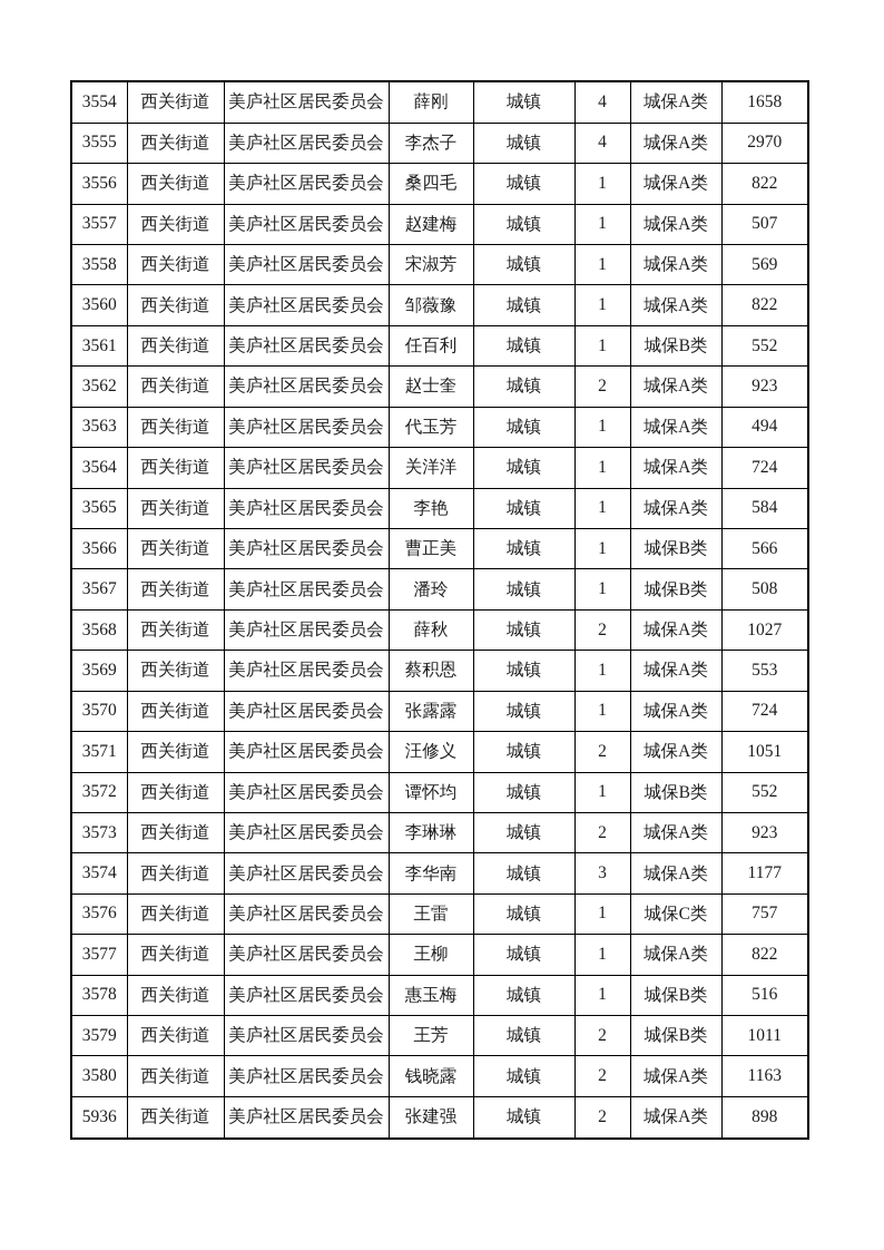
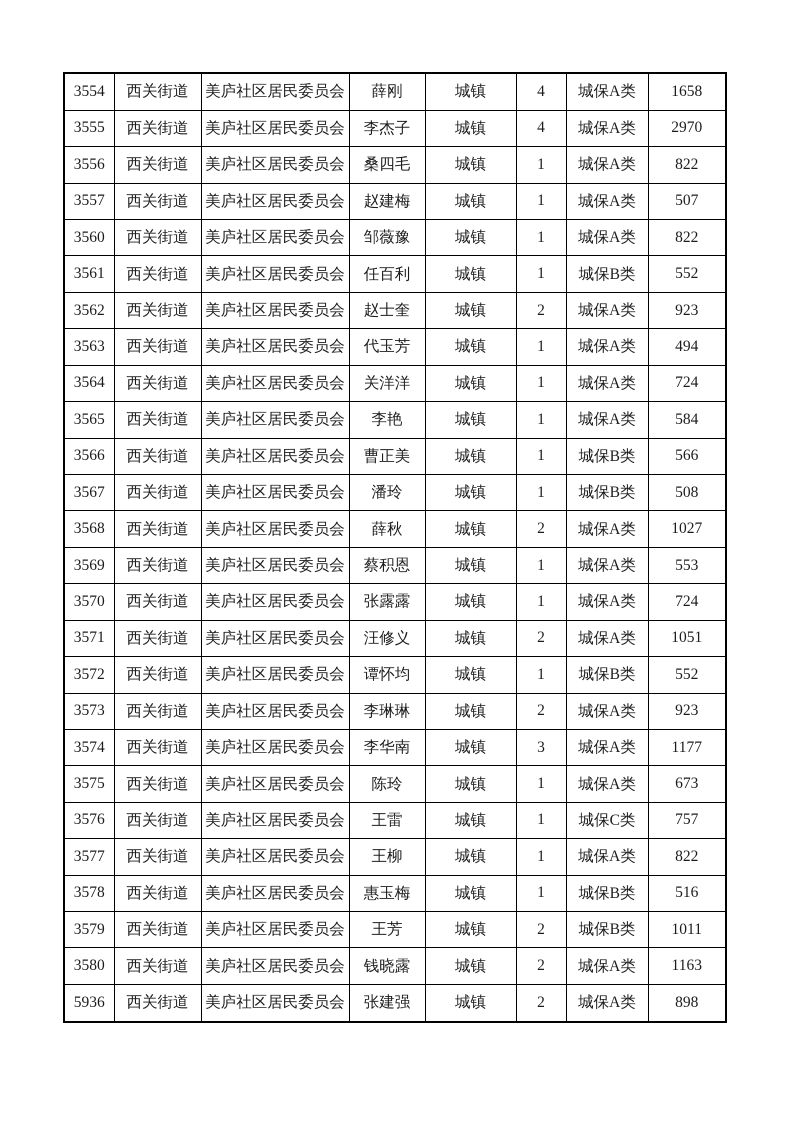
  3554	西关街道	美庐社区居民委员会	薛刚	城镇	4	城保A类	1658
  3555	西关街道	美庐社区居民委员会	李杰子	城镇	4	城保A类	2970
  3556	西关街道	美庐社区居民委员会	桑四毛	城镇	1	城保A类	822
  3557	西关街道	美庐社区居民委员会	赵建梅	城镇	1	城保A类	507
- 3558	西关街道	美庐社区居民委员会	宋淑芳	城镇	1	城保A类	569
  3560	西关街道	美庐社区居民委员会	邹薇豫	城镇	1	城保A类	822
  3561	西关街道	美庐社区居民委员会	任百利	城镇	1	城保B类	552
  3562	西关街道	美庐社区居民委员会	赵士奎	城镇	2	城保A类	923
  3563	西关街道	美庐社区居民委员会	代玉芳	城镇	1	城保A类	494
  3564	西关街道	美庐社区居民委员会	关洋洋	城镇	1	城保A类	724
  3565	西关街道	美庐社区居民委员会	李艳	城镇	1	城保A类	584
  3566	西关街道	美庐社区居民委员会	曹正美	城镇	1	城保B类	566
  3567	西关街道	美庐社区居民委员会	潘玲	城镇	1	城保B类	508
  3568	西关街道	美庐社区居民委员会	薛秋	城镇	2	城保A类	1027
  3569	西关街道	美庐社区居民委员会	蔡积恩	城镇	1	城保A类	553
  3570	西关街道	美庐社区居民委员会	张露露	城镇	1	城保A类	724
  3571	西关街道	美庐社区居民委员会	汪修义	城镇	2	城保A类	1051
  3572	西关街道	美庐社区居民委员会	谭怀均	城镇	1	城保B类	552
  3573	西关街道	美庐社区居民委员会	李琳琳	城镇	2	城保A类	923
  3574	西关街道	美庐社区居民委员会	李华南	城镇	3	城保A类	1177
+ 3575	西关街道	美庐社区居民委员会	陈玲	城镇	1	城保A类	673
  3576	西关街道	美庐社区居民委员会	王雷	城镇	1	城保C类	757
  3577	西关街道	美庐社区居民委员会	王柳	城镇	1	城保A类	822
  3578	西关街道	美庐社区居民委员会	惠玉梅	城镇	1	城保B类	516
  3579	西关街道	美庐社区居民委员会	王芳	城镇	2	城保B类	1011
  3580	西关街道	美庐社区居民委员会	钱晓露	城镇	2	城保A类	1163
  5936	西关街道	美庐社区居民委员会	张建强	城镇	2	城保A类	898
